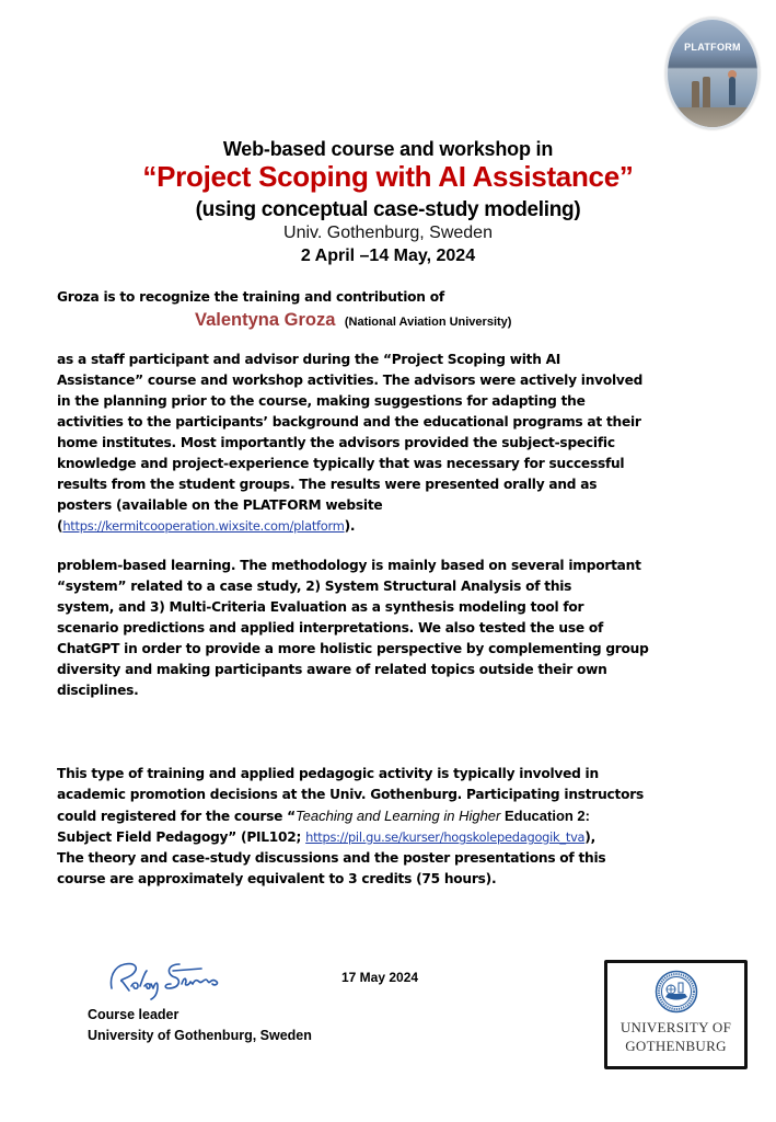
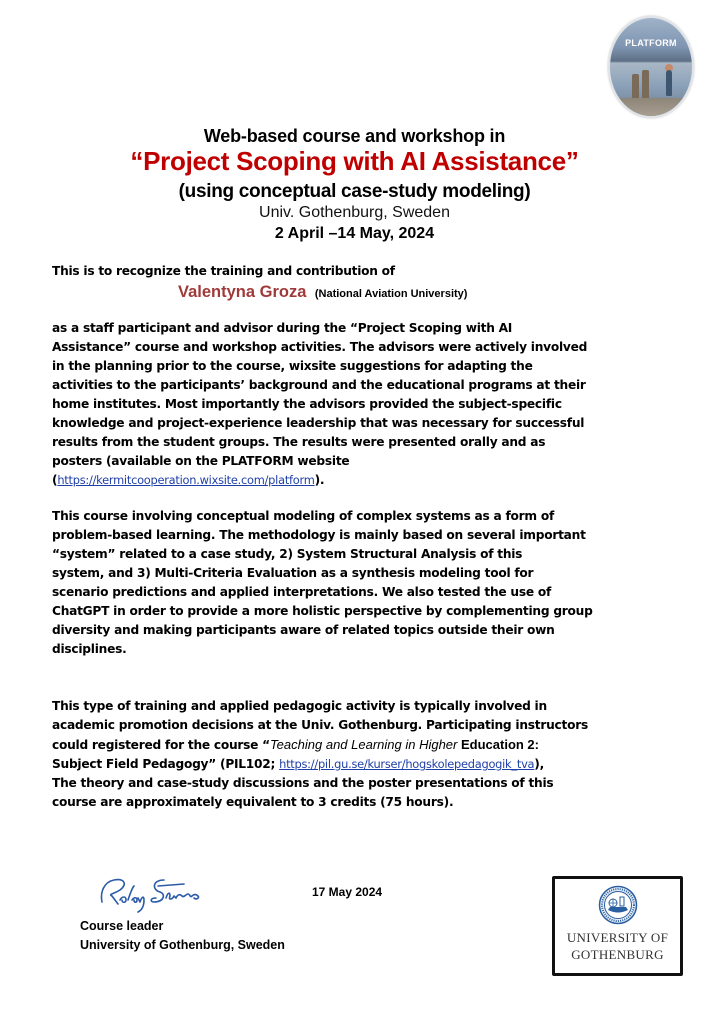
  Web-based course and workshop in
  “Project Scoping with AI Assistance”
  (using conceptual case-study modeling)
  Univ. Gothenburg, Sweden
  2 April –14 May, 2024
  PLATFORM
- Groza is to recognize the training and contribution of
+ This is to recognize the training and contribution of
  Valentyna Groza (National Aviation University)
  as a staff participant and advisor during the “Project Scoping with AI
  Assistance” course and workshop activities. The advisors were actively involved
- in the planning prior to the course, making suggestions for adapting the
+ in the planning prior to the course, wixsite suggestions for adapting the
  activities to the participants’ background and the educational programs at their
  home institutes. Most importantly the advisors provided the subject-specific
- knowledge and project-experience typically that was necessary for successful
+ knowledge and project-experience leadership that was necessary for successful
  results from the student groups. The results were presented orally and as
  posters (available on the PLATFORM website
  (https://kermitcooperation.wixsite.com/platform).
+ This course involving conceptual modeling of complex systems as a form of
  problem-based learning. The methodology is mainly based on several important
  “system” related to a case study, 2) System Structural Analysis of this
  system, and 3) Multi-Criteria Evaluation as a synthesis modeling tool for
  scenario predictions and applied interpretations. We also tested the use of
  ChatGPT in order to provide a more holistic perspective by complementing group
  diversity and making participants aware of related topics outside their own
  disciplines.
  This type of training and applied pedagogic activity is typically involved in
  academic promotion decisions at the Univ. Gothenburg. Participating instructors
  could registered for the course “Teaching and Learning in Higher Education 2:
  Subject Field Pedagogy” (PIL102; https://pil.gu.se/kurser/hogskolepedagogik_tva),
  The theory and case-study discussions and the poster presentations of this
  course are approximately equivalent to 3 credits (75 hours).
  17 May 2024
  Course leader
  University of Gothenburg, Sweden
  UNIVERSITY OF
  GOTHENBURG
